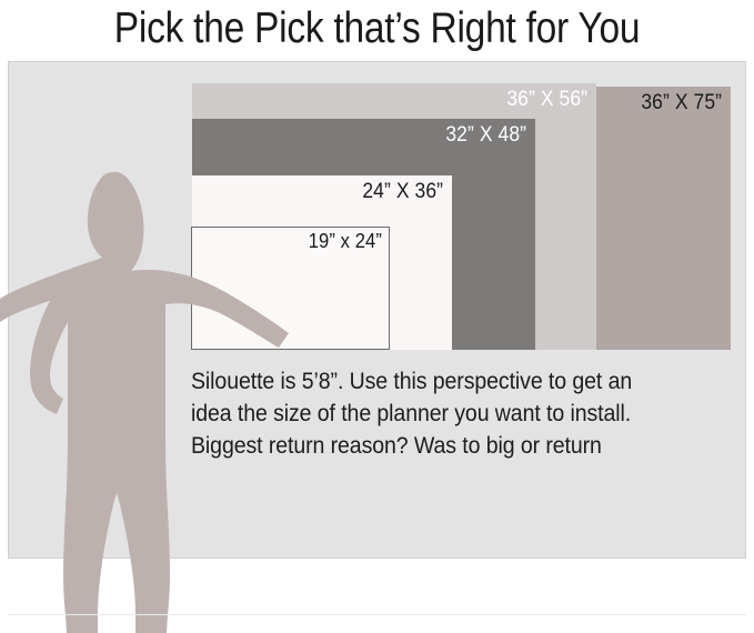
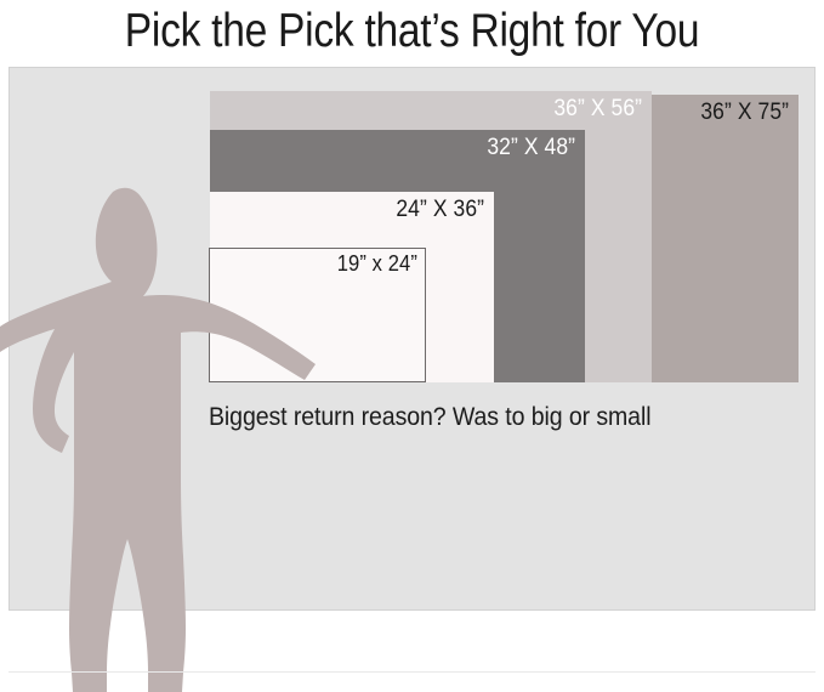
  Pick the Pick that’s Right for You
  36” X 75”
  36” X 56”
  32” X 48”
  24” X 36”
  19” x 24”
- Silouette is 5’8”. Use this perspective to get an
- idea the size of the planner you want to install.
- Biggest return reason? Was to big or return
+ Biggest return reason? Was to big or small
